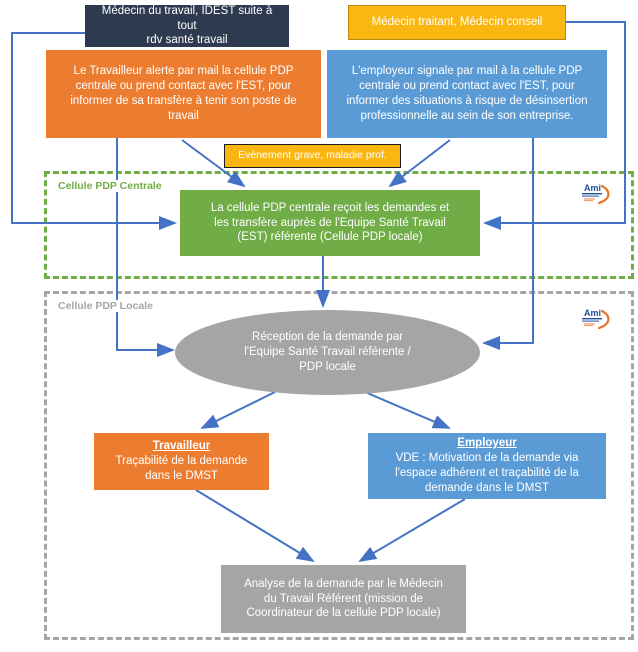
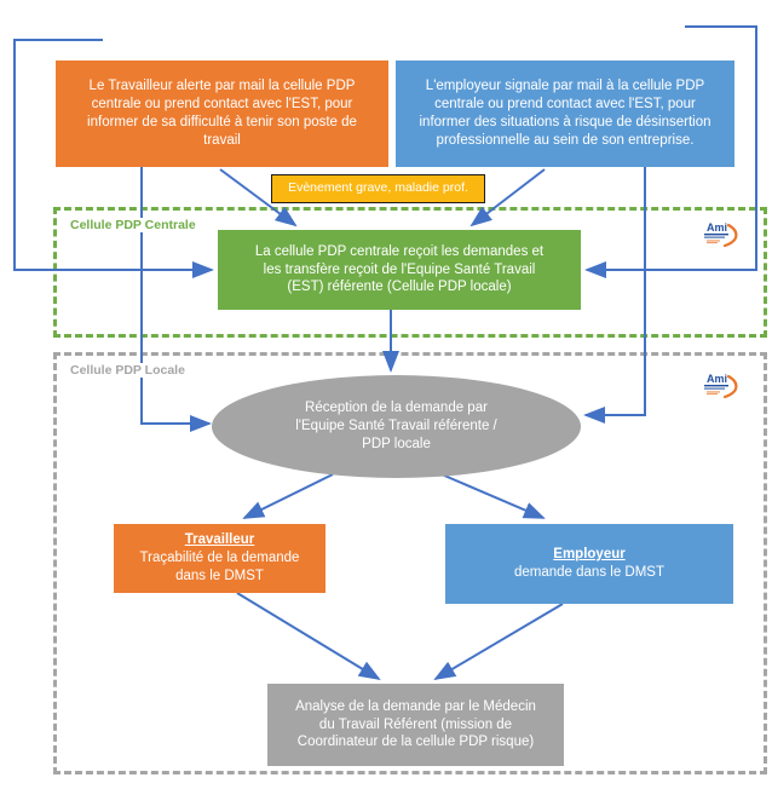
  Cellule PDP Centrale
  Cellule PDP Locale
- Médecin du travail, IDEST suite à tout
- rdv santé travail
- Médecin traitant, Médecin conseil
  Le Travailleur alerte par mail la cellule PDP
  centrale ou prend contact avec l'EST, pour
- informer de sa transfère à tenir son poste de
+ informer de sa difficulté à tenir son poste de
  travail
  L'employeur signale par mail à la cellule PDP
  centrale ou prend contact avec l'EST, pour
  informer des situations à risque de désinsertion
  professionnelle au sein de son entreprise.
  Evènement grave, maladie prof.
  La cellule PDP centrale reçoit les demandes et
- les transfère auprès de l'Equipe Santé Travail
+ les transfère reçoit de l'Equipe Santé Travail
  (EST) référente (Cellule PDP locale)
  Réception de la demande par
  l'Equipe Santé Travail référente /
  PDP locale
  Travailleur
  Traçabilité de la demande
  dans le DMST
  Employeur
- VDE : Motivation de la demande via
- l'espace adhérent et traçabilité de la
  demande dans le DMST
  Analyse de la demande par le Médecin
  du Travail Référent (mission de
- Coordinateur de la cellule PDP locale)
+ Coordinateur de la cellule PDP risque)
  Ami
  Ami
